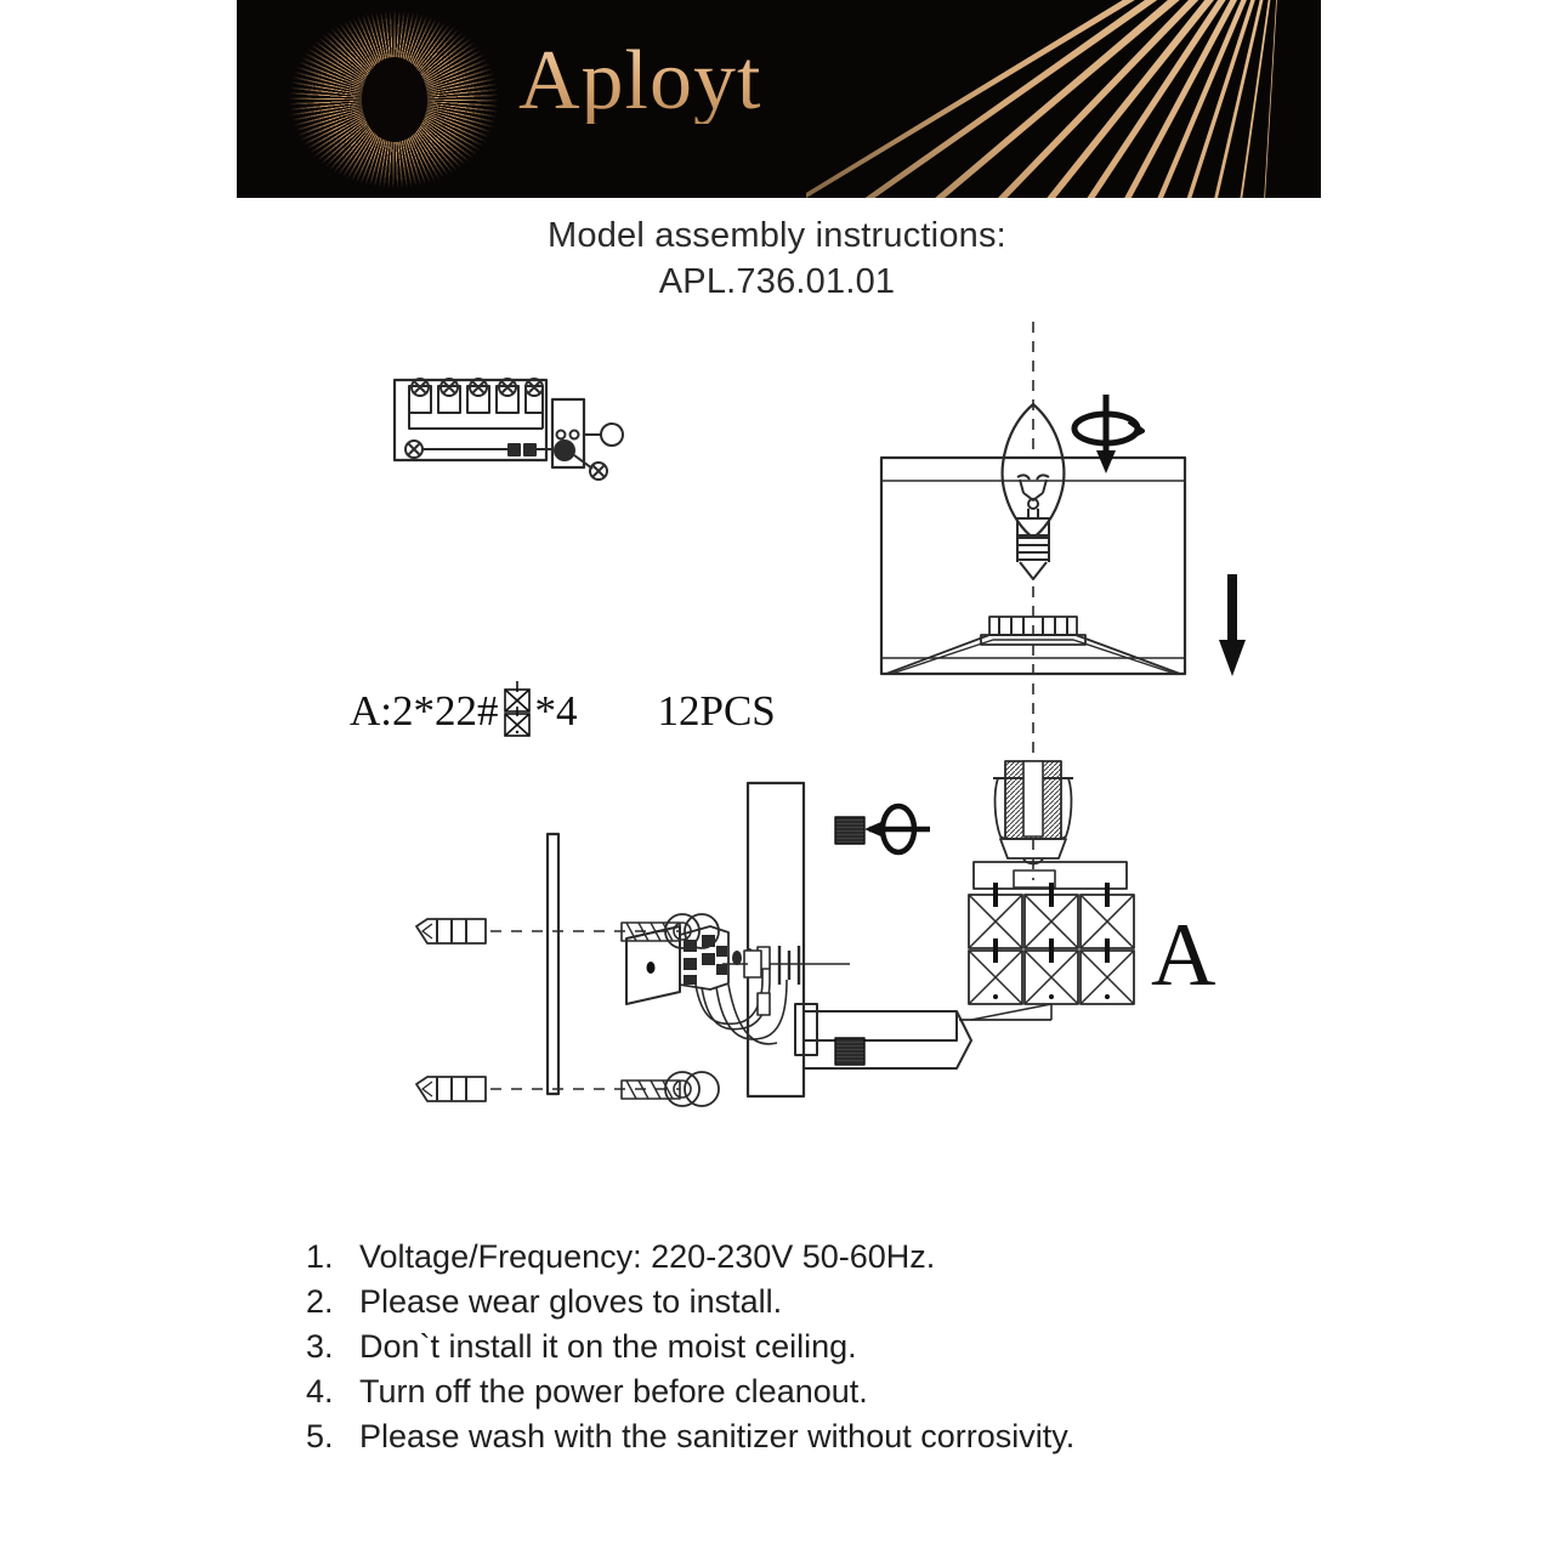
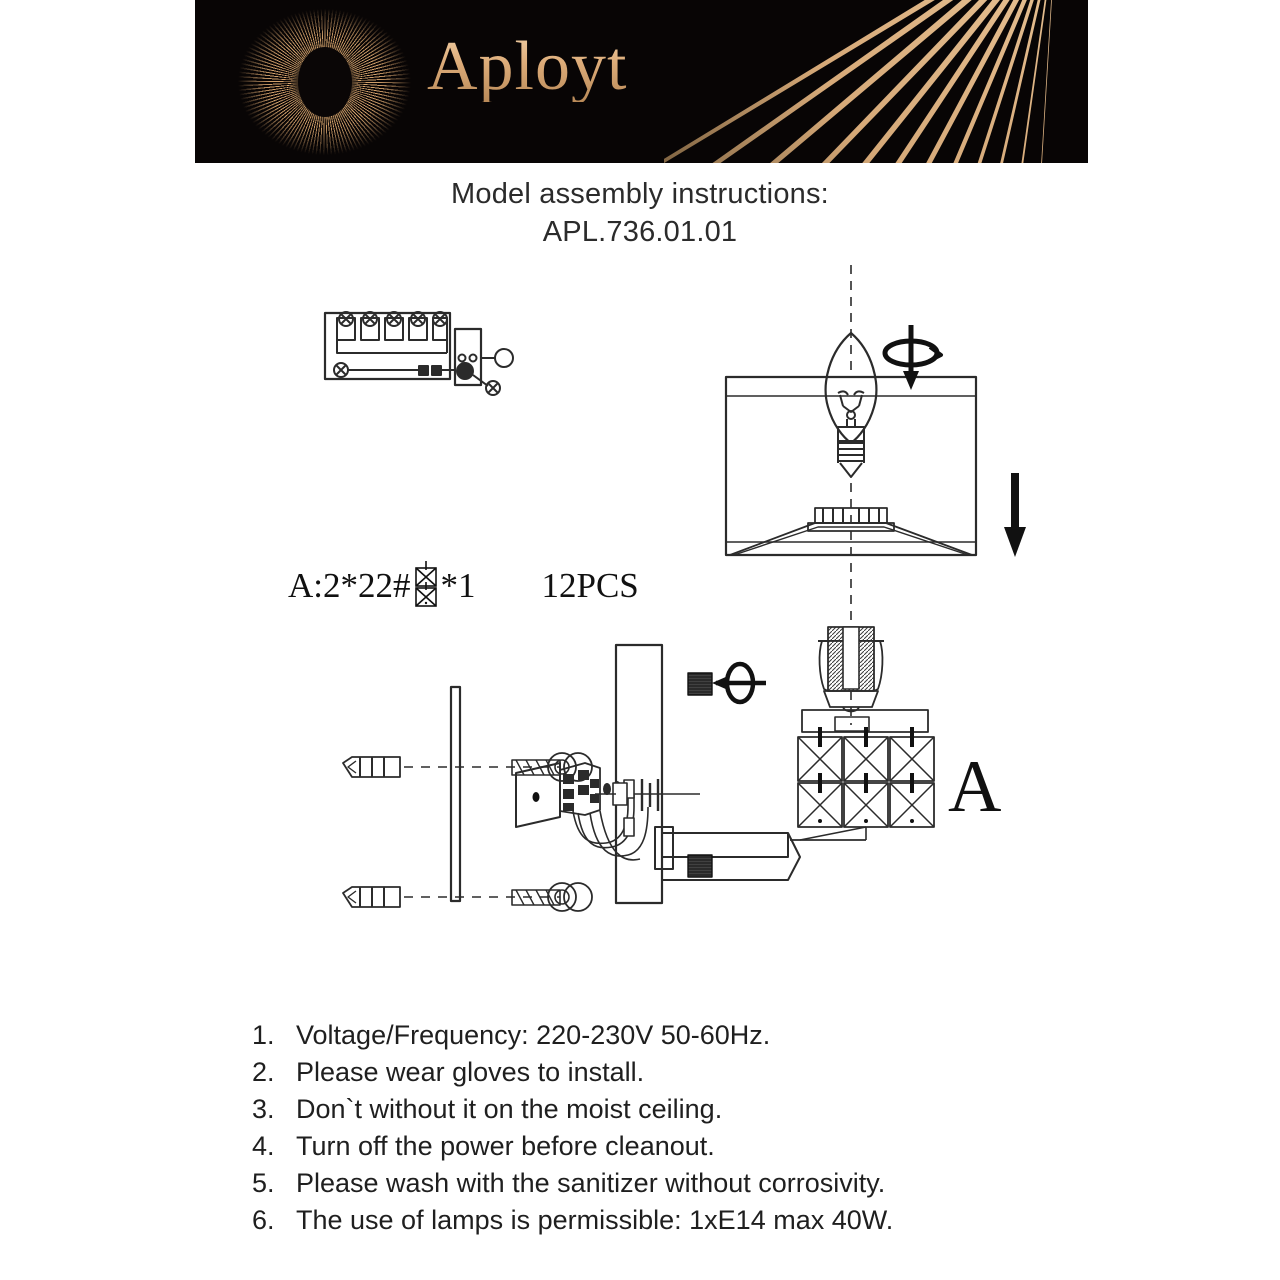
  Aployt
  Model assembly instructions:
  APL.736.01.01
  A
  A:2*22#
- *4
+ *1
  12PCS
  1.
  Voltage/Frequency: 220-230V 50-60Hz.
  2.
  Please wear gloves to install.
  3.
- Don`t install it on the moist ceiling.
+ Don`t without it on the moist ceiling.
  4.
  Turn off the power before cleanout.
  5.
  Please wash with the sanitizer without corrosivity.
+ 6.
+ The use of lamps is permissible: 1xE14 max 40W.
